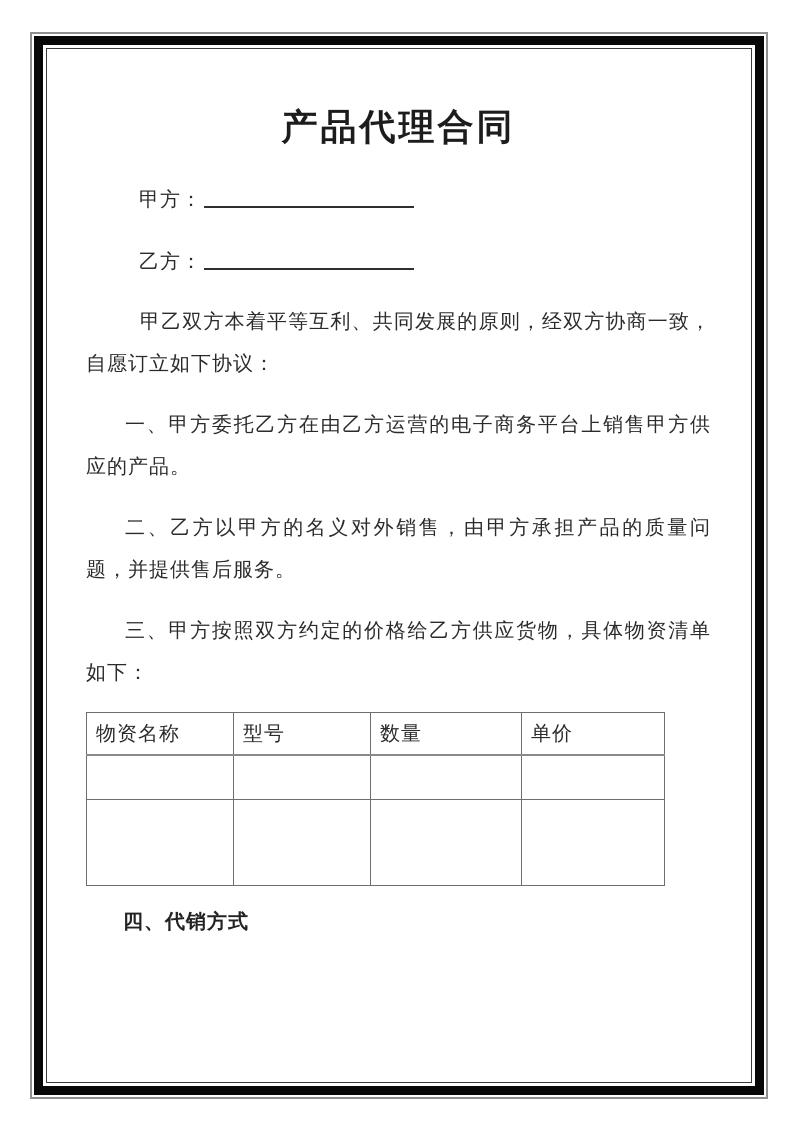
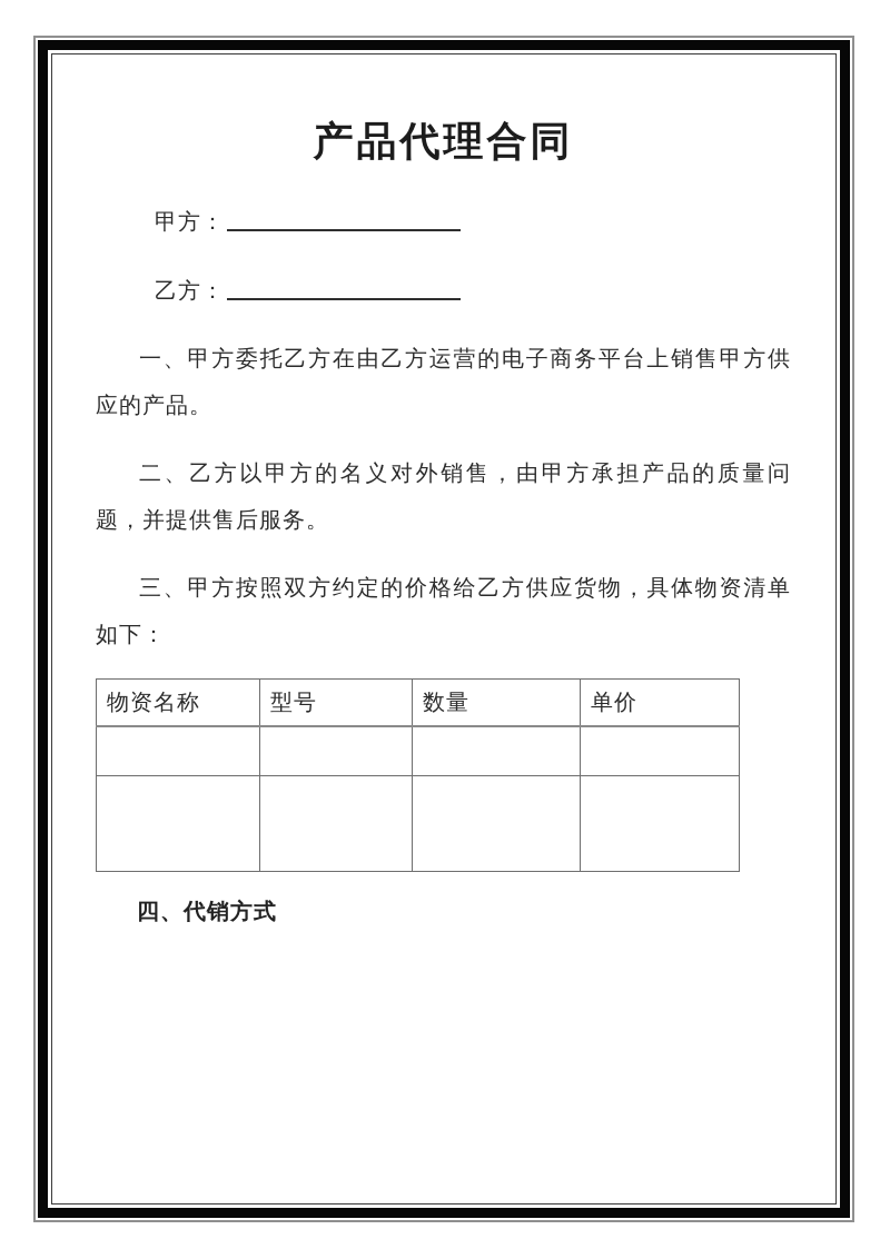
  产品代理合同
  甲方：
  乙方：
- 甲乙双方本着平等互利、共同发展的原则，经双方协商一致，自愿订立如下协议：
  一、甲方委托乙方在由乙方运营的电子商务平台上销售甲方供应的产品。
  二、乙方以甲方的名义对外销售，由甲方承担产品的质量问题，并提供售后服务。
  三、甲方按照双方约定的价格给乙方供应货物，具体物资清单如下：
  物资名称	型号	数量	单价
  四、代销方式
